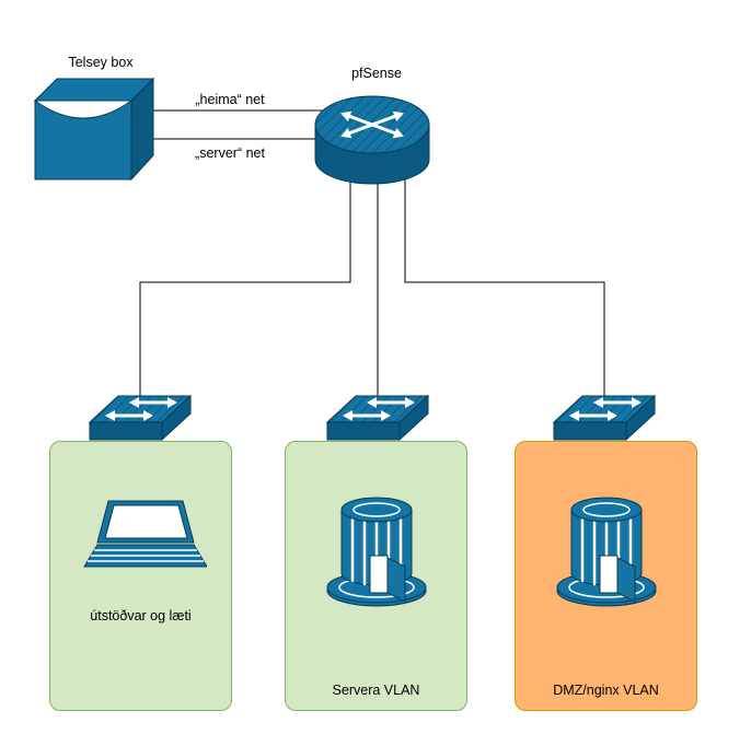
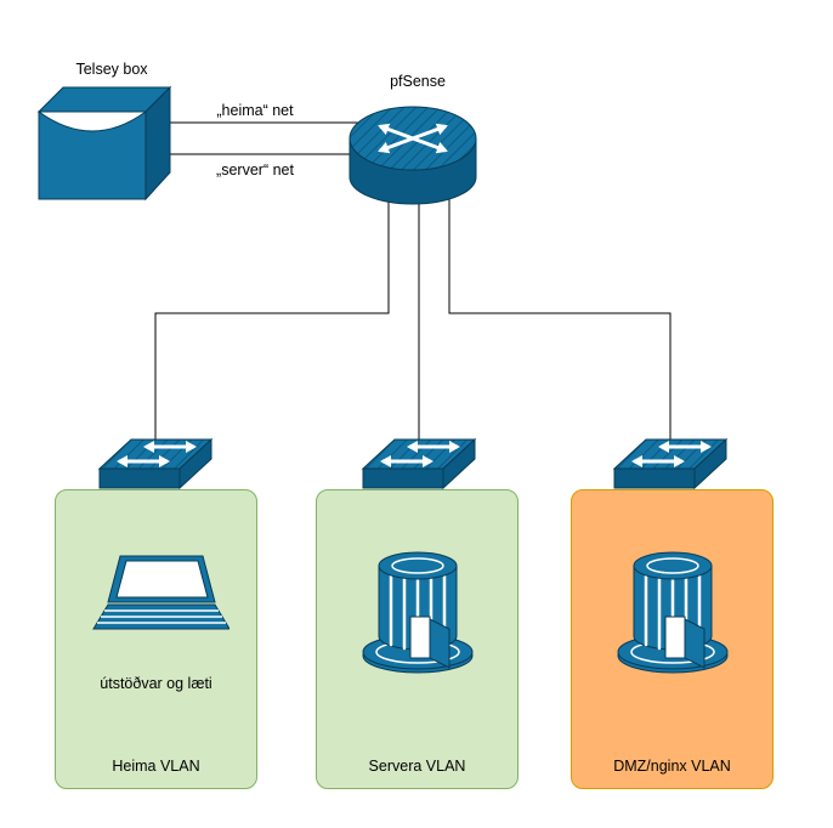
  Telsey box
  pfSense
  „heima“ net
  „server“ net
  útstöðvar og læti
+ Heima VLAN
  Servera VLAN
  DMZ/nginx VLAN
